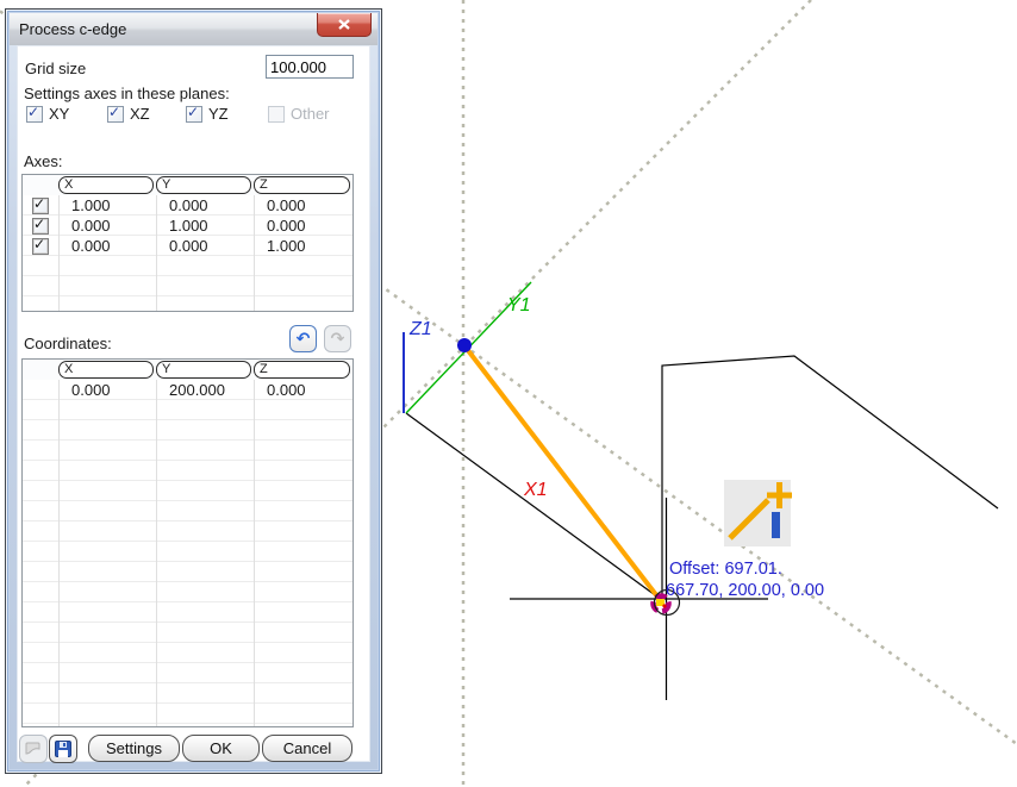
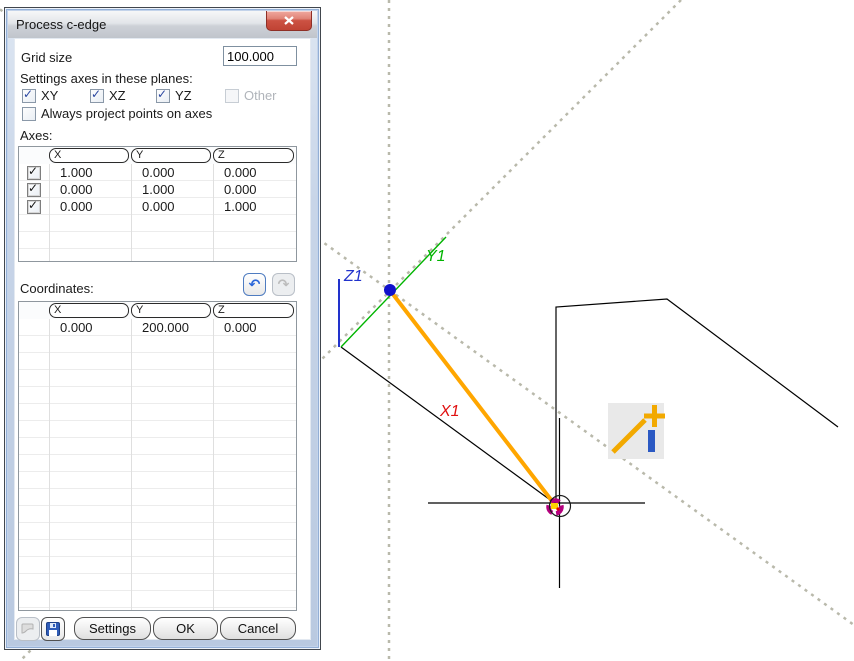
  Z1
  Y1
  X1
- Offset: 697.01.
- 667.70, 200.00, 0.00
  Process c-edge
  Grid size
  100.000
  Settings axes in these planes:
  XY
  XZ
  YZ
  Other
+ Always project points on axes
  Axes:
  X
  Y
  Z
  1.000
  0.000
  0.000
  0.000
  1.000
  0.000
  0.000
  0.000
  1.000
  Coordinates:
  ↶
  ↷
  X
  Y
  Z
  0.000
  200.000
  0.000
  Settings
  OK
  Cancel
